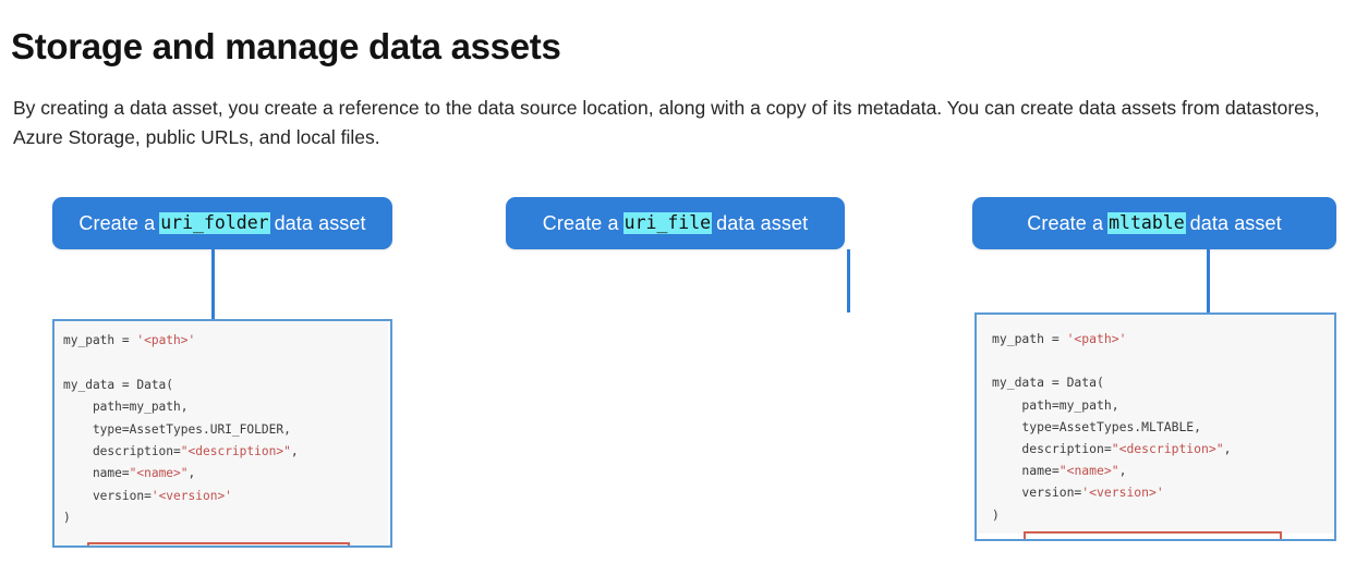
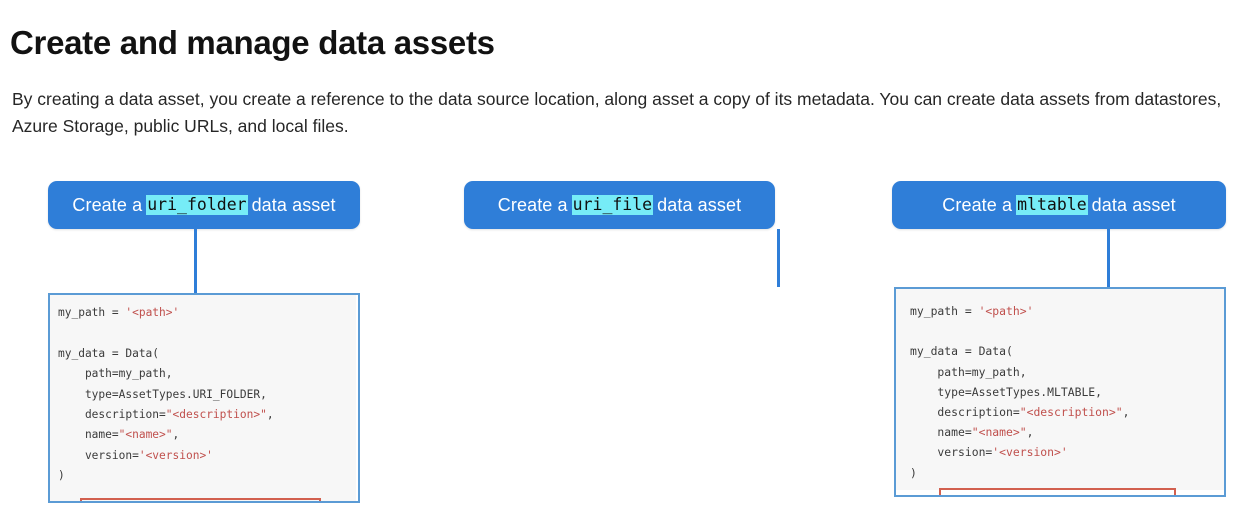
- Storage and manage data assets
+ Create and manage data assets
- By creating a data asset, you create a reference to the data source location, along with a copy of its metadata. You can create data assets from datastores, Azure Storage, public URLs, and local files.
+ By creating a data asset, you create a reference to the data source location, along asset a copy of its metadata. You can create data assets from datastores, Azure Storage, public URLs, and local files.
  Create a
  uri_folder
  data asset
  my_path = '<path>' my_data = Data( path=my_path, type=AssetTypes.URI_FOLDER, description="<description>", name="<name>", version='<version>' )
  Create a
  uri_file
  data asset
  Create a
  mltable
  data asset
  my_path = '<path>' my_data = Data( path=my_path, type=AssetTypes.MLTABLE, description="<description>", name="<name>", version='<version>' )
